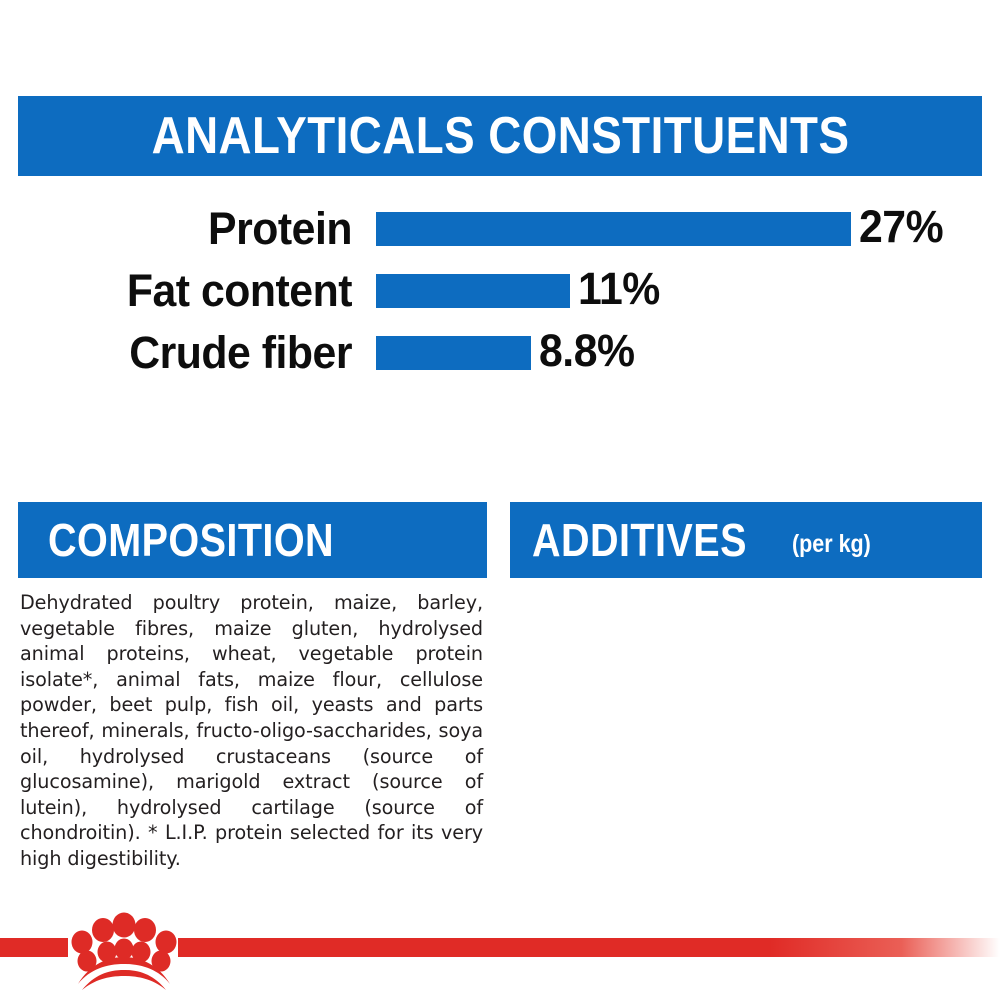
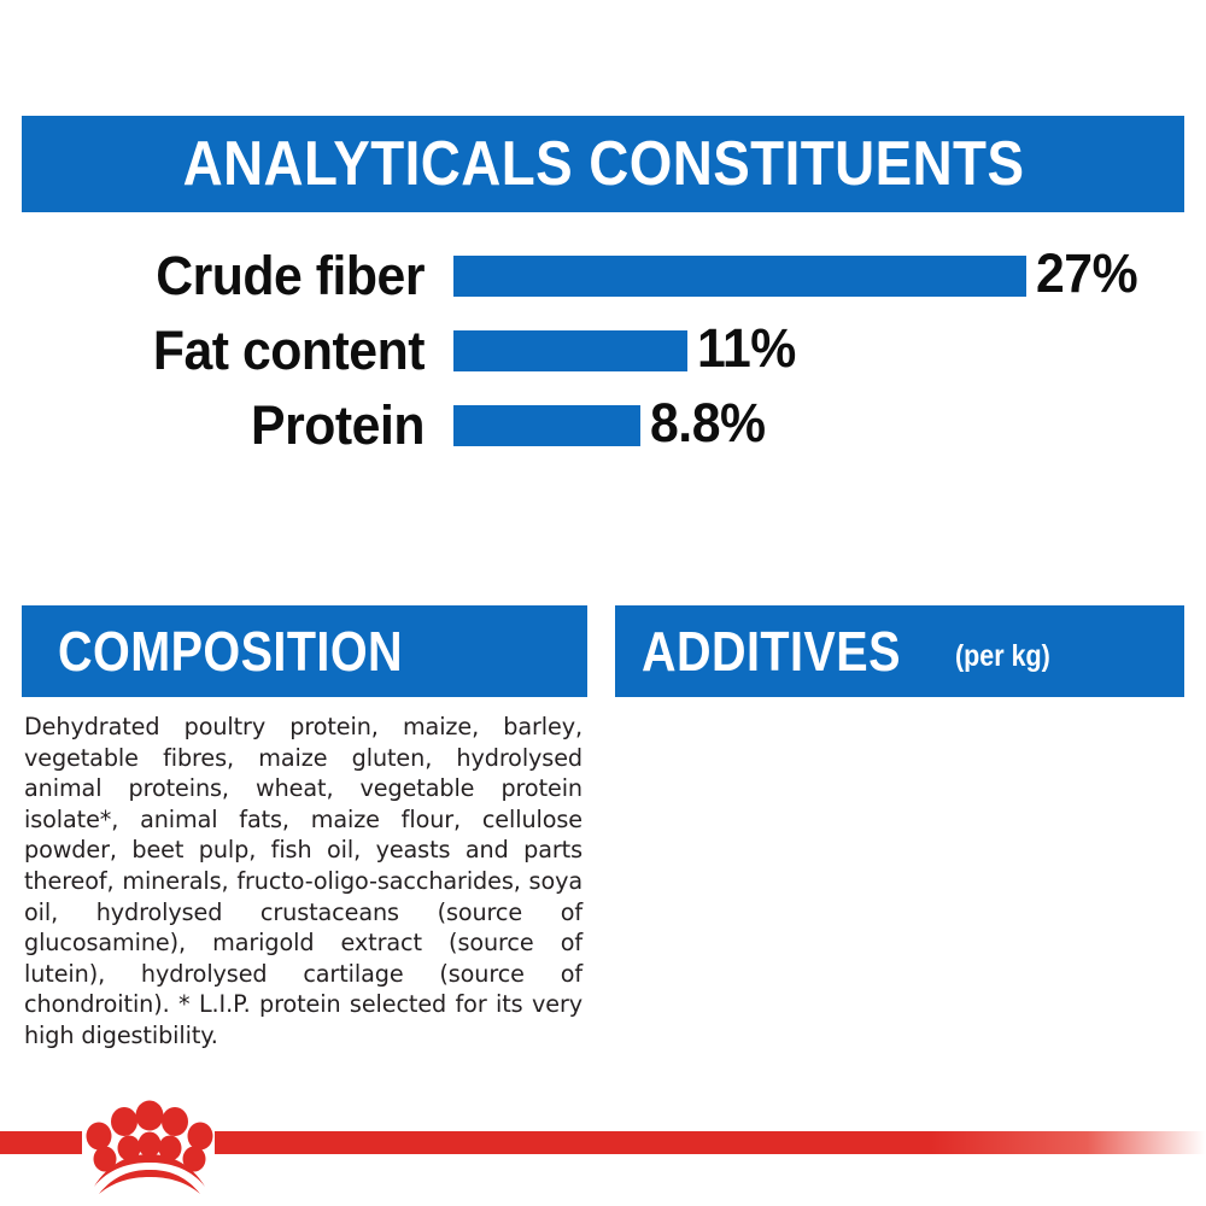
  ANALYTICALS CONSTITUENTS
- Protein
+ Crude fiber
  27%
  Fat content
  11%
- Crude fiber
+ Protein
  8.8%
  COMPOSITION
  Dehydrated poultry protein, maize, barley, vegetable fibres, maize gluten, hydrolysed animal proteins, wheat, vegetable protein isolate*, animal fats, maize flour, cellulose powder, beet pulp, fish oil, yeasts and parts thereof, minerals, fructo-oligo-saccharides, soya oil, hydrolysed crustaceans (source of glucosamine), marigold extract (source of lutein), hydrolysed cartilage (source of chondroitin). * L.I.P. protein selected for its very high digestibility.
  ADDITIVES
  (per kg)
